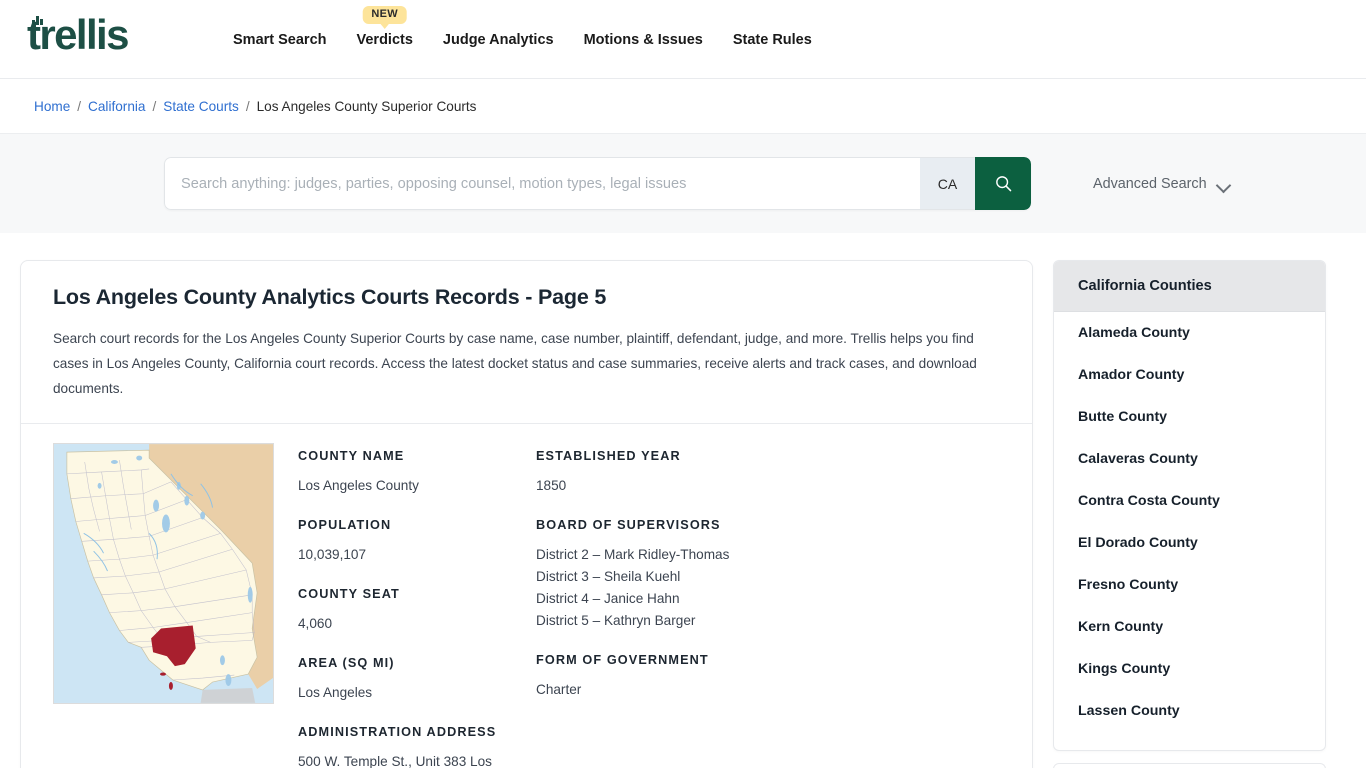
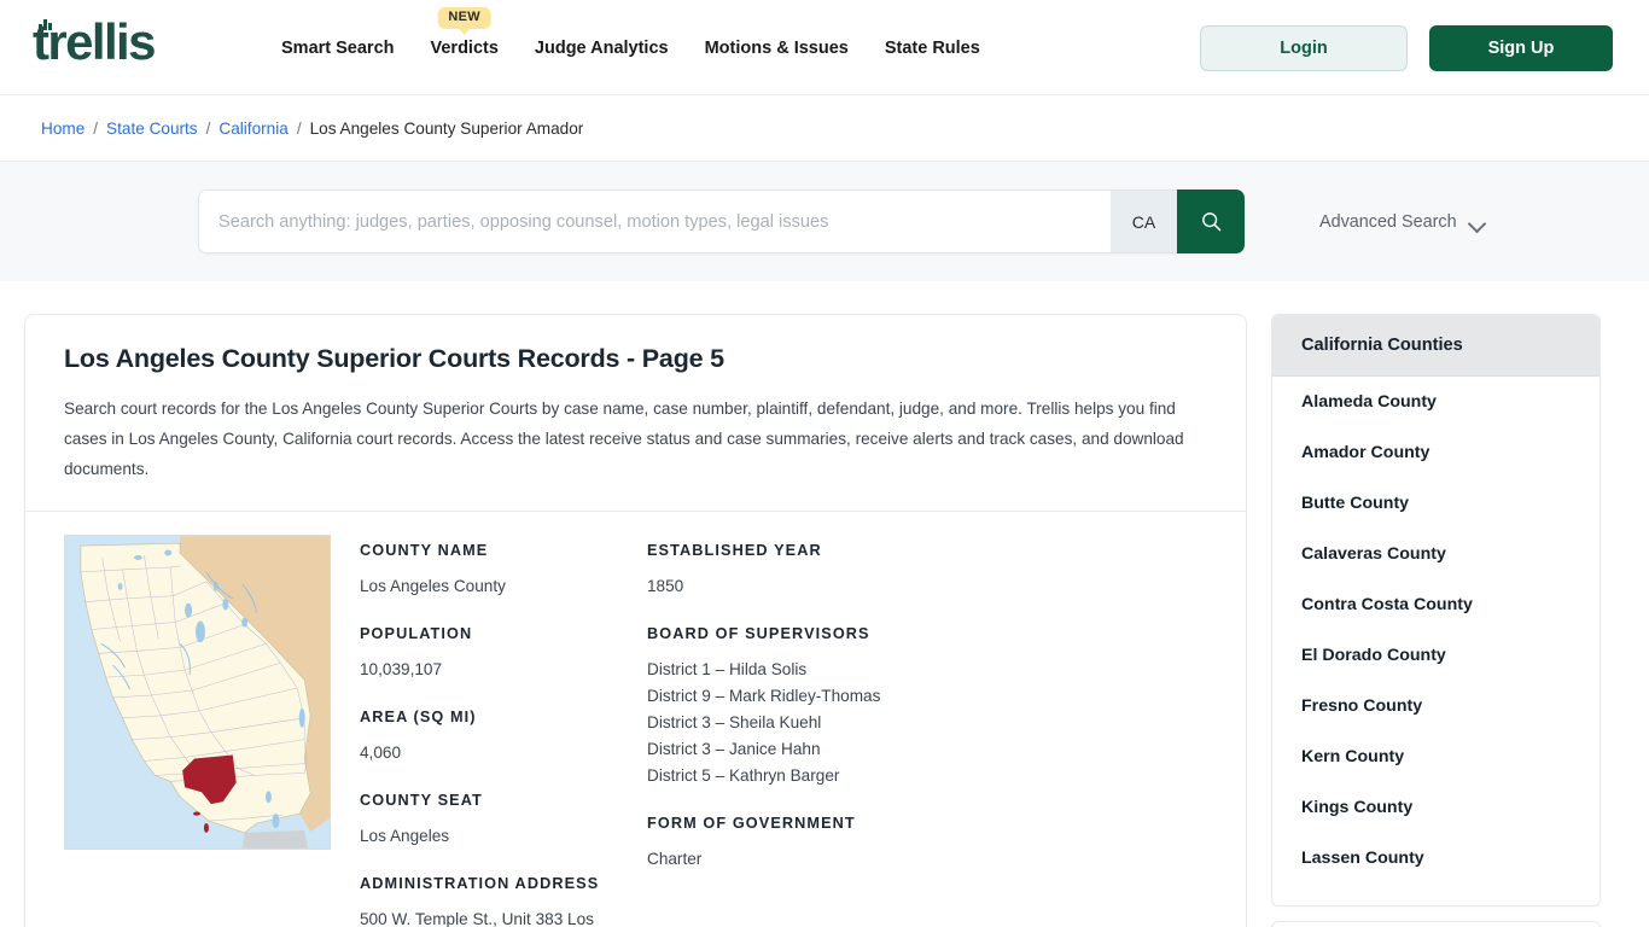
  trellis
  Smart Search
  NEW
  Verdicts
  Judge Analytics
  Motions & Issues
  State Rules
+ Login
+ Sign Up
  Home
  /
- California
+ State Courts
  /
- State Courts
+ California
  /
- Los Angeles County Superior Courts
+ Los Angeles County Superior Amador
  Search anything: judges, parties, opposing counsel, motion types, legal issues
  CA
  Advanced Search
- Los Angeles County Analytics Courts Records - Page 5
+ Los Angeles County Superior Courts Records - Page 5
- Search court records for the Los Angeles County Superior Courts by case name, case number, plaintiff, defendant, judge, and more. Trellis helps you find cases in Los Angeles County, California court records. Access the latest docket status and case summaries, receive alerts and track cases, and download documents.
+ Search court records for the Los Angeles County Superior Courts by case name, case number, plaintiff, defendant, judge, and more. Trellis helps you find cases in Los Angeles County, California court records. Access the latest receive status and case summaries, receive alerts and track cases, and download documents.
  COUNTY NAME
  Los Angeles County
  POPULATION
  10,039,107
- COUNTY SEAT
+ AREA (SQ MI)
  4,060
- AREA (SQ MI)
+ COUNTY SEAT
  Los Angeles
  ADMINISTRATION ADDRESS
  ESTABLISHED YEAR
  1850
  BOARD OF SUPERVISORS
+ District 1 – Hilda Solis
- District 2 – Mark Ridley-Thomas
+ District 9 – Mark Ridley-Thomas
  District 3 – Sheila Kuehl
- District 4 – Janice Hahn
+ District 3 – Janice Hahn
  District 5 – Kathryn Barger
  FORM OF GOVERNMENT
  Charter
  California Counties
  Alameda County
  Amador County
  Butte County
  Calaveras County
  Contra Costa County
  El Dorado County
  Fresno County
  Kern County
  Kings County
  Lassen County
